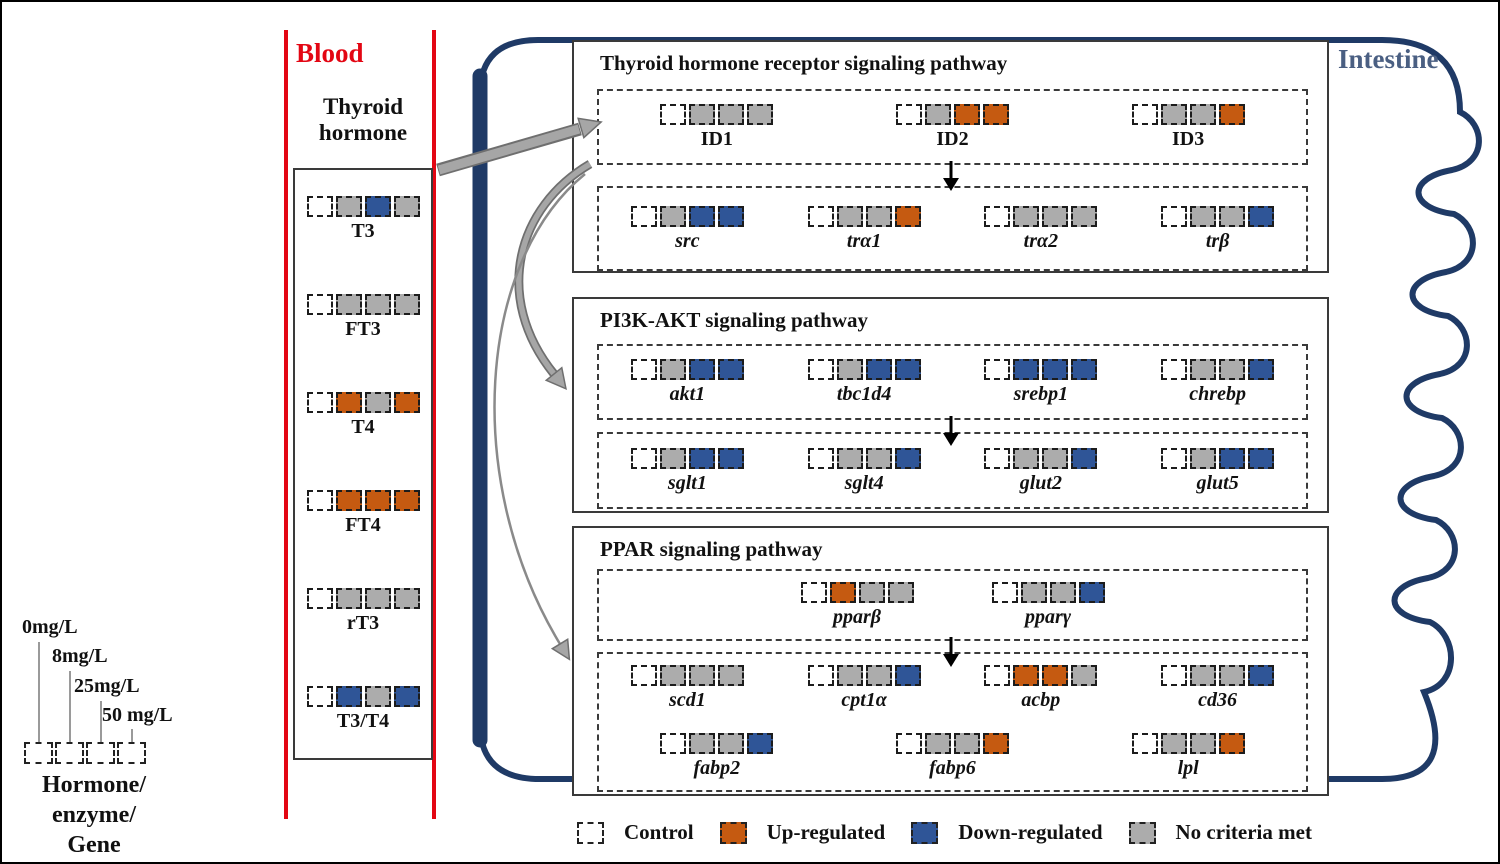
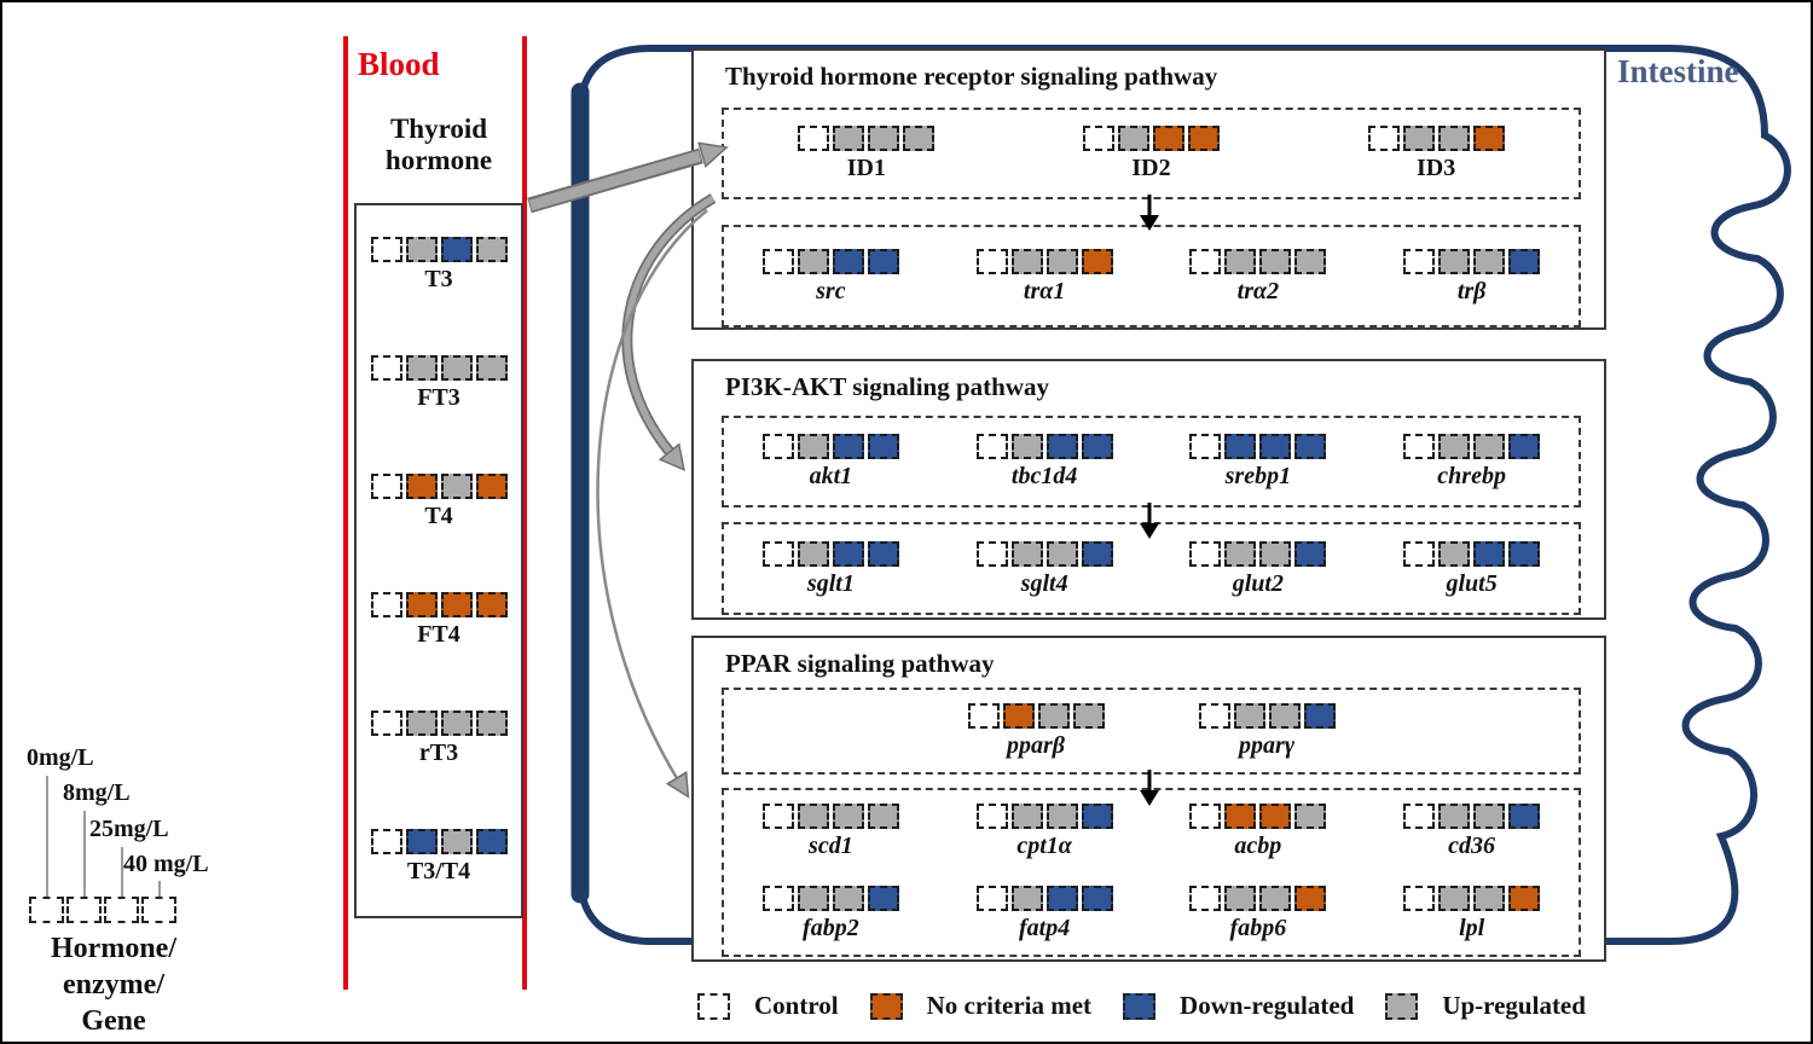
  0mg/L
  8mg/L
  25mg/L
- 50 mg/L
+ 40 mg/L
  Hormone/
  enzyme/
  Gene
  Blood
  Thyroid hormone
  T3
  FT3
  T4
  FT4
  rT3
  T3/T4
  Intestine
  Thyroid hormone receptor signaling pathway
  ID1
  ID2
  ID3
  src
  trα1
  trα2
  trβ
  PI3K-AKT signaling pathway
  akt1
  tbc1d4
  srebp1
  chrebp
  sglt1
  sglt4
  glut2
  glut5
  PPAR signaling pathway
  pparβ
  pparγ
  scd1
  cpt1α
  acbp
  cd36
  fabp2
+ fatp4
  fabp6
  lpl
  Control
- Up-regulated
+ No criteria met
  Down-regulated
- No criteria met
+ Up-regulated
